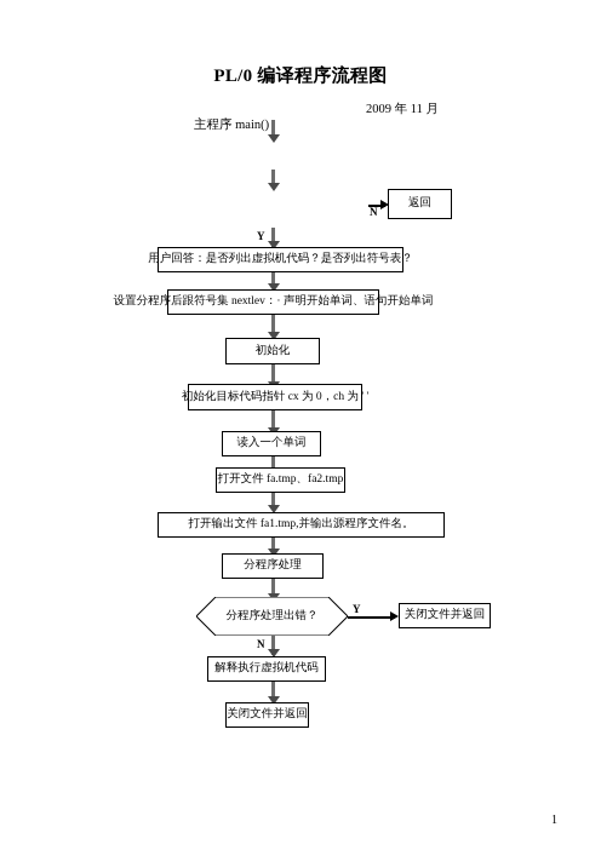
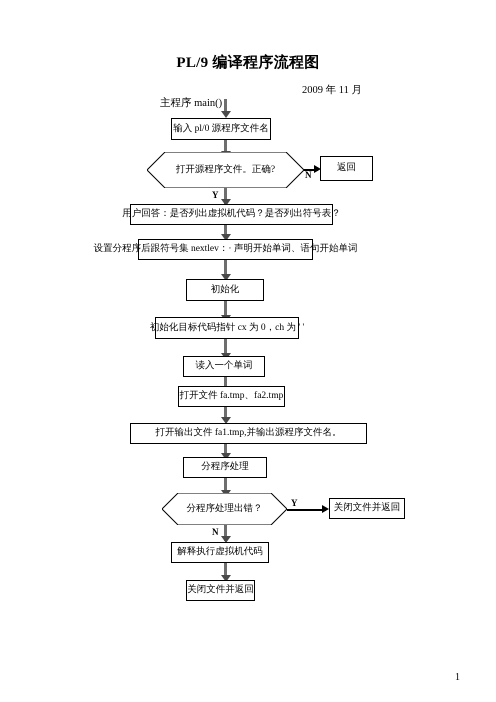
- PL/0 编译程序流程图
+ PL/9 编译程序流程图
  2009 年 11 月
  主程序 main()
+ 输入 pl/0 源程序文件名
+ 打开源程序文件。正确?
  N
  返回
  Y
  用户回答：是否列出虚拟机代码？是否列出符号表？
  设置分程序后跟符号集 nextlev：· 声明开始单词、语句开始单词
  初始化
  初始化目标代码指针 cx 为 0，ch 为 ' '
  读入一个单词
  打开文件 fa.tmp、fa2.tmp
  打开输出文件 fa1.tmp,并输出源程序文件名。
  分程序处理
  分程序处理出错？
  Y
  关闭文件并返回
  N
  解释执行虚拟机代码
  关闭文件并返回
  1
